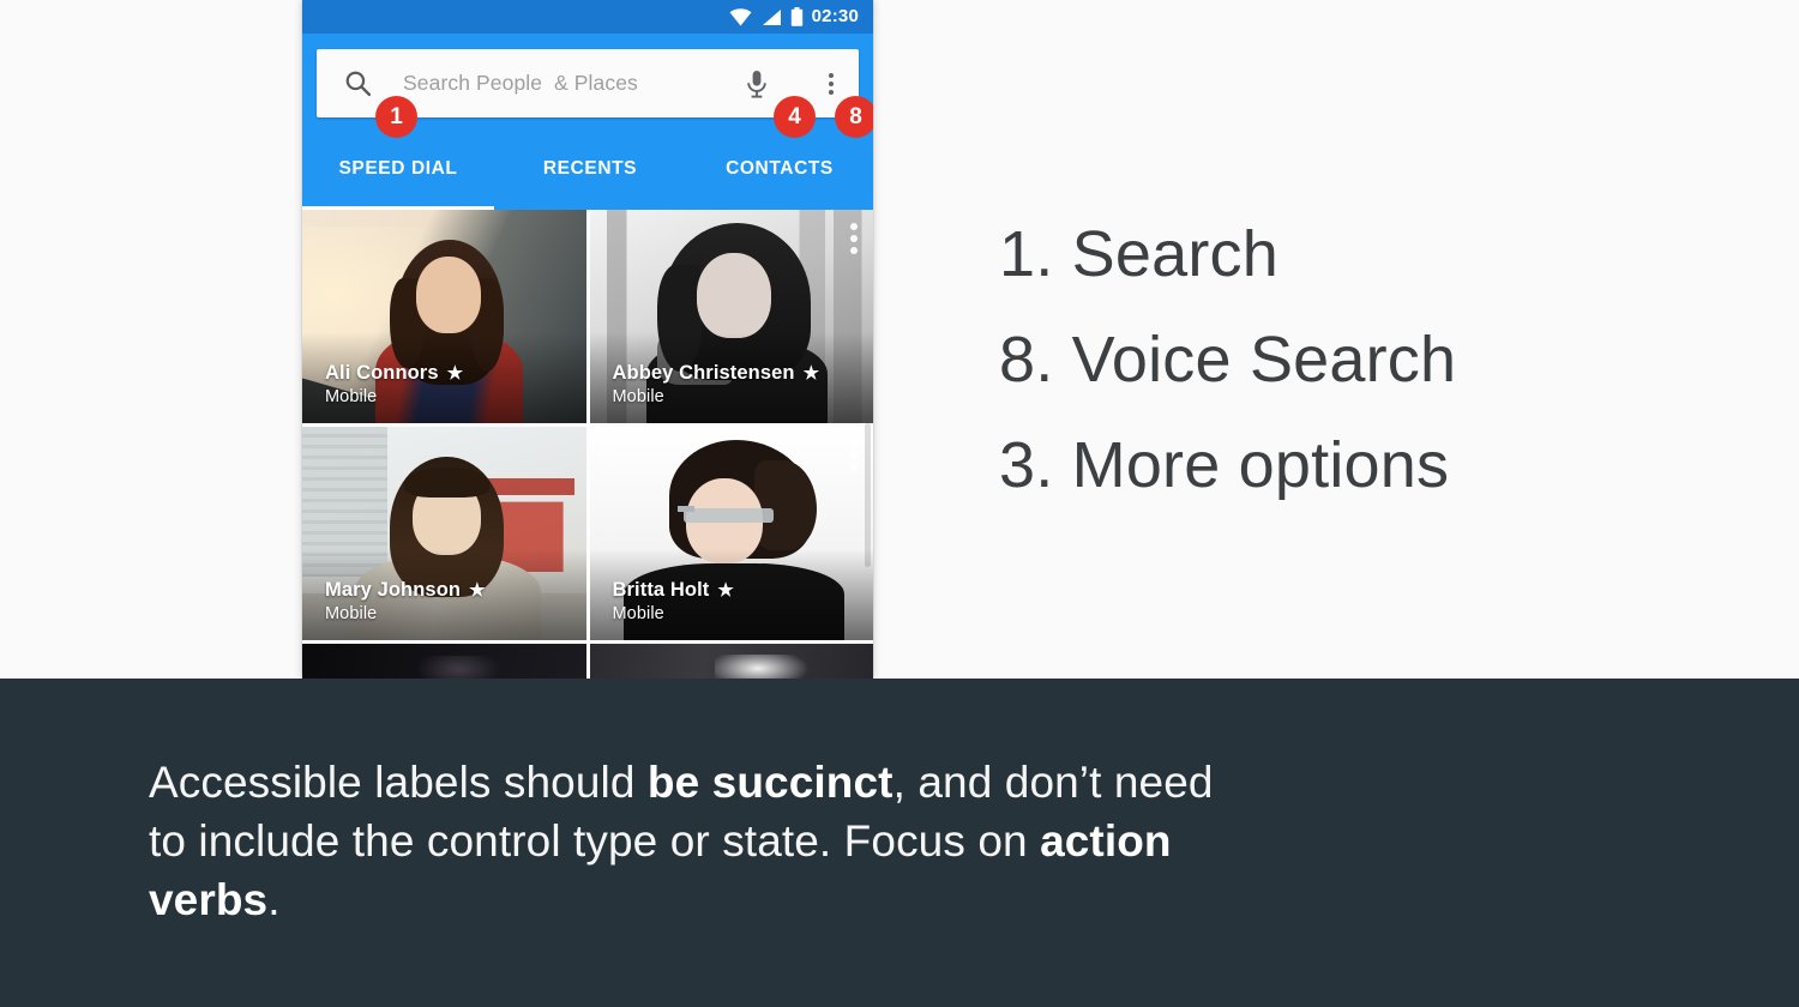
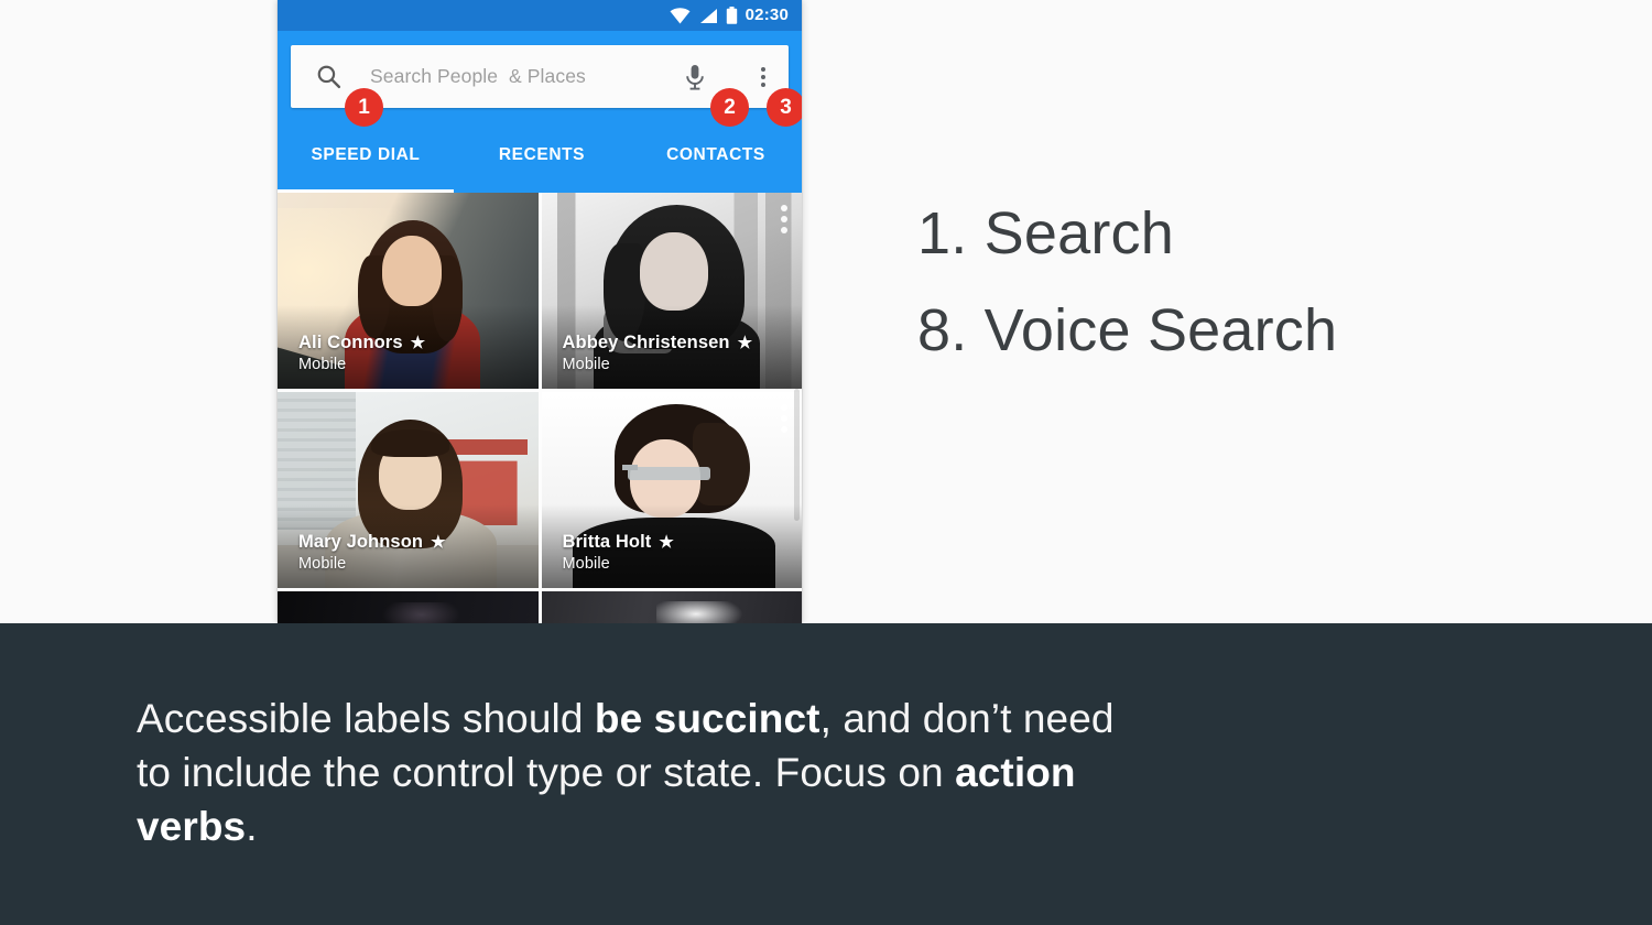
  02:30
  Search People & Places
  1
- 4
+ 2
- 8
+ 3
  SPEED DIAL
  RECENTS
  CONTACTS
  Ali Connors
  ★
  Mobile
  Abbey Christensen
  ★
  Mobile
  Mary Johnson
  ★
  Mobile
  Britta Holt
  ★
  Mobile
  1. Search
  8. Voice Search
- 3. More options
  Accessible labels should be succinct, and don’t need to include the control type or state. Focus on action verbs.
